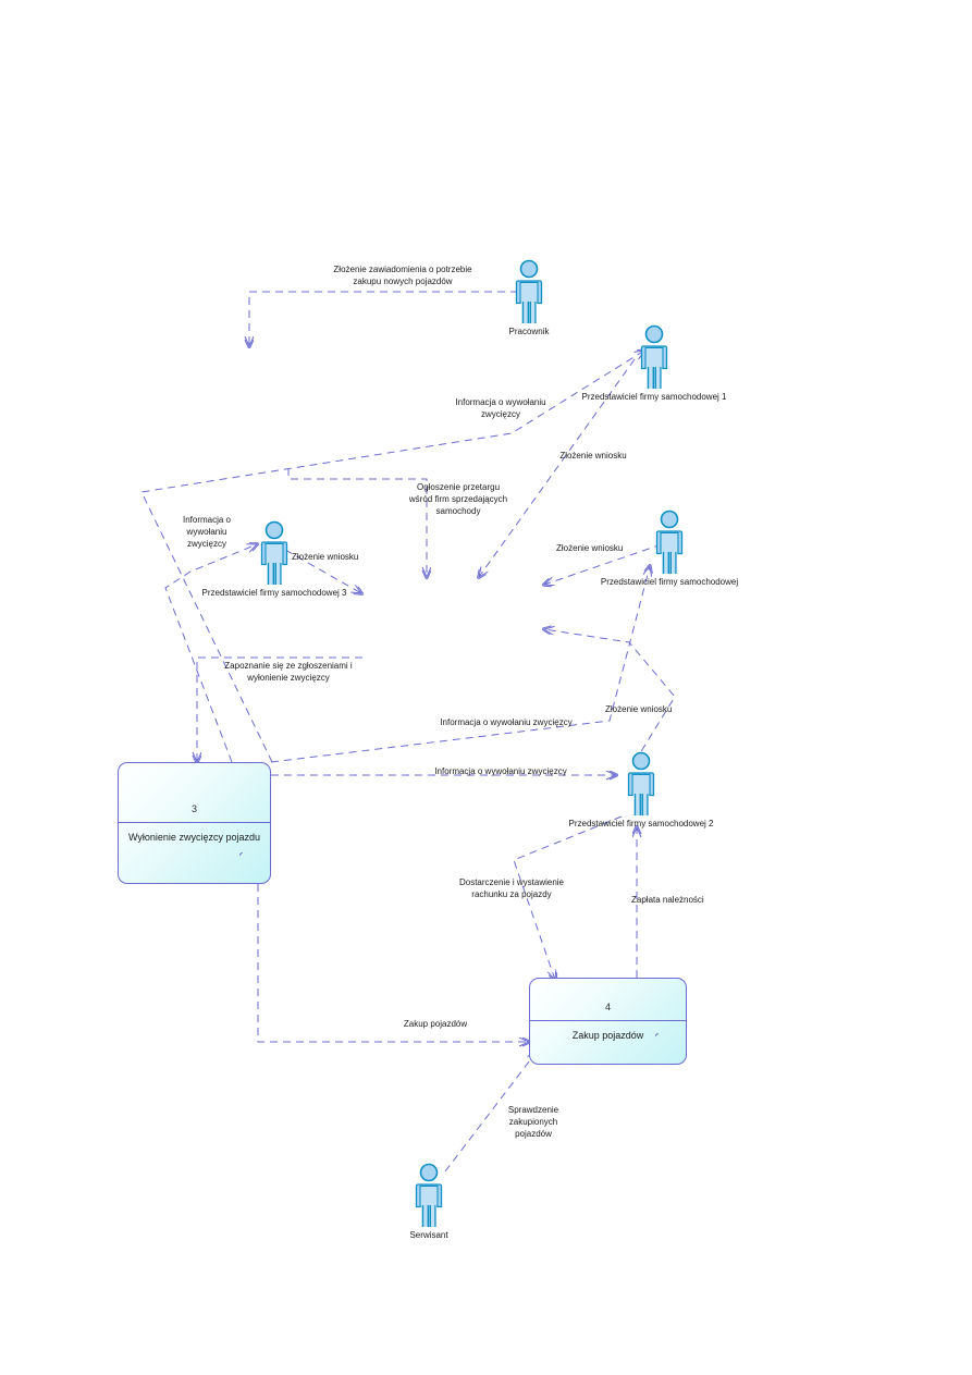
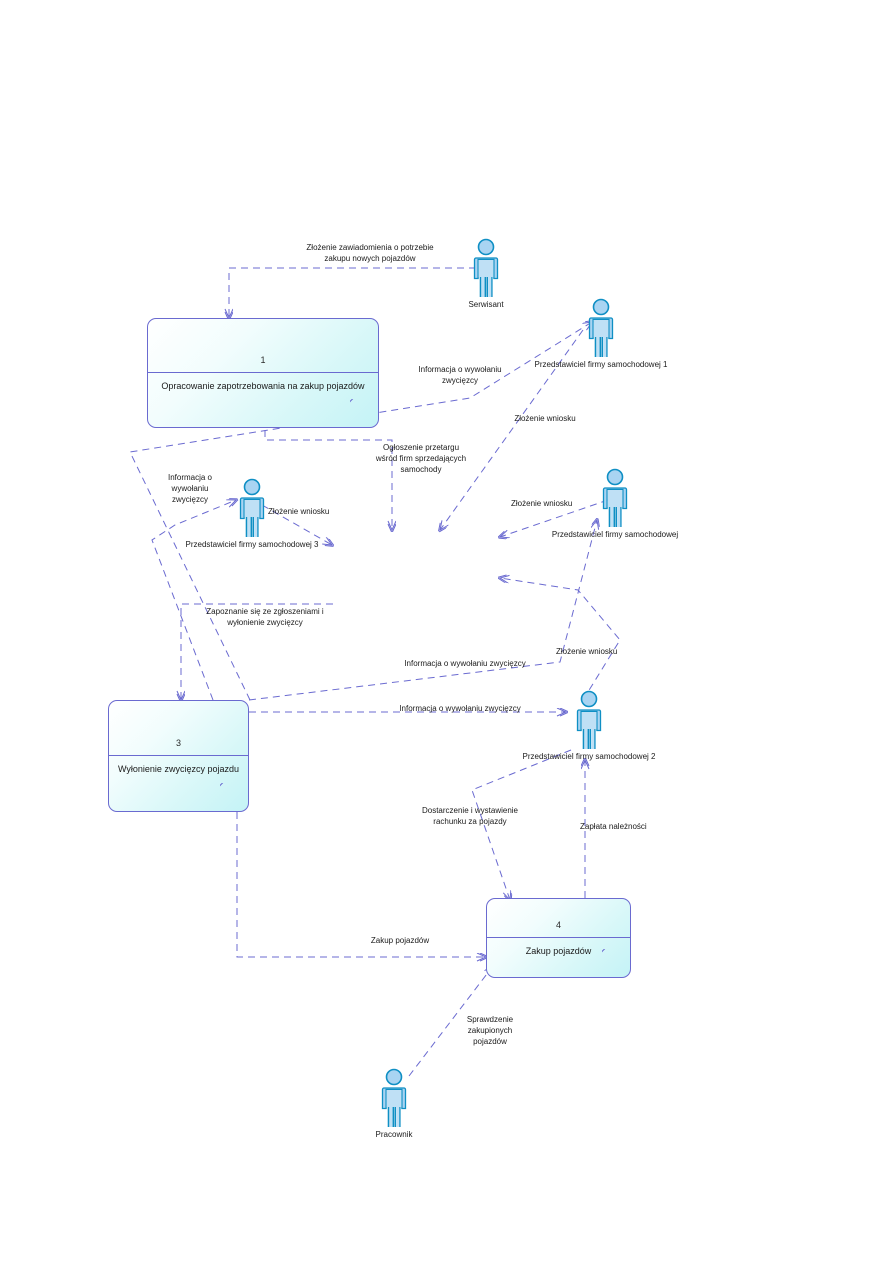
+ 1
+ Opracowanie zapotrzebowania na zakup pojazdów
  3
  Wyłonienie zwycięzcy pojazdu
  4
  Zakup pojazdów
- Pracownik
+ Serwisant
  Przedstawiciel firmy samochodowej 1
  Przedstawiciel firmy samochodowej
  Przedstawiciel firmy samochodowej 3
  Przedstawiciel firmy samochodowej 2
- Serwisant
+ Pracownik
  Złożenie zawiadomienia o potrzebie
  zakupu nowych pojazdów
  Informacja o wywołaniu
  zwycięzcy
  Złożenie wniosku
  Ogłoszenie przetargu
  wśród firm sprzedających
  samochody
  Informacja o
  wywołaniu
  zwycięzcy
  Złożenie wniosku
  Złożenie wniosku
  Zapoznanie się ze zgłoszeniami i
  wyłonienie zwycięzcy
  Informacja o wywołaniu zwycięzcy
  Informacja o wywołaniu zwycięzcy
  Złożenie wniosku
  Dostarczenie i wystawienie
  rachunku za pojazdy
  Zapłata należności
  Zakup pojazdów
  Sprawdzenie
  zakupionych
  pojazdów
